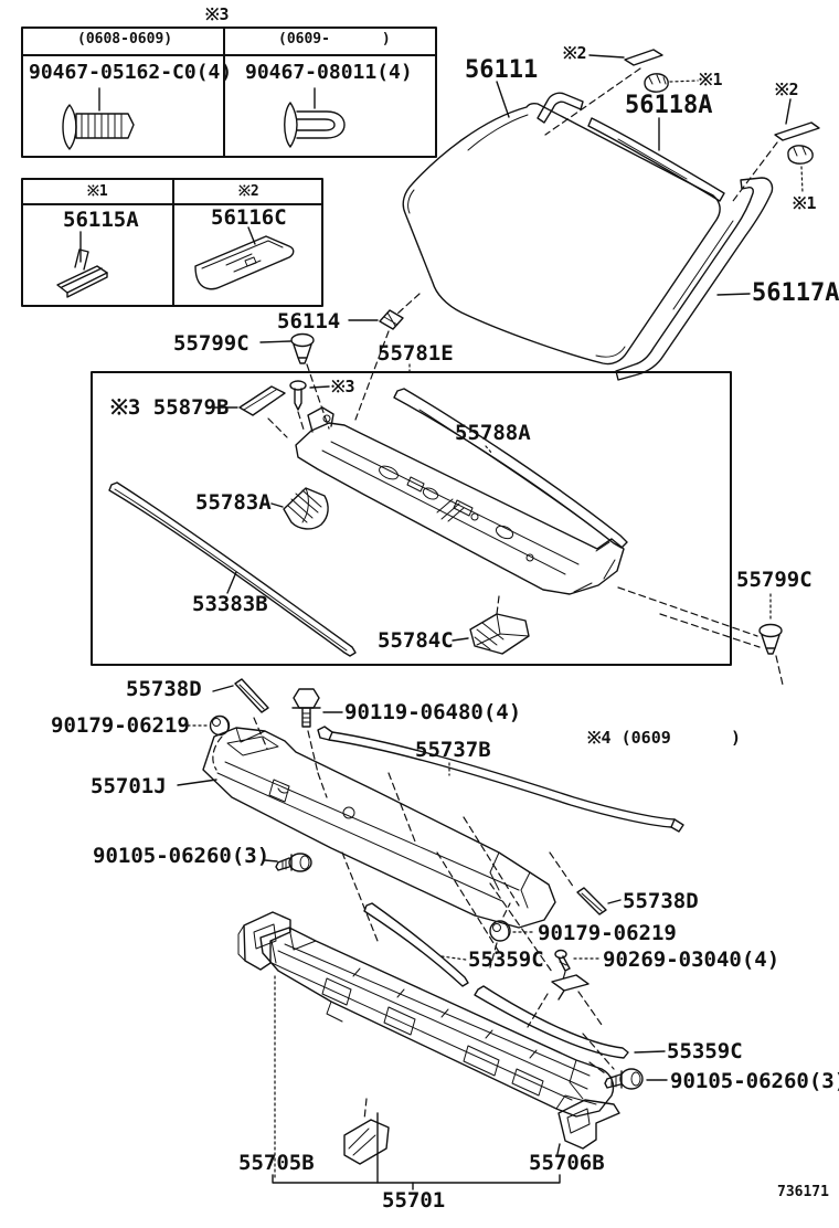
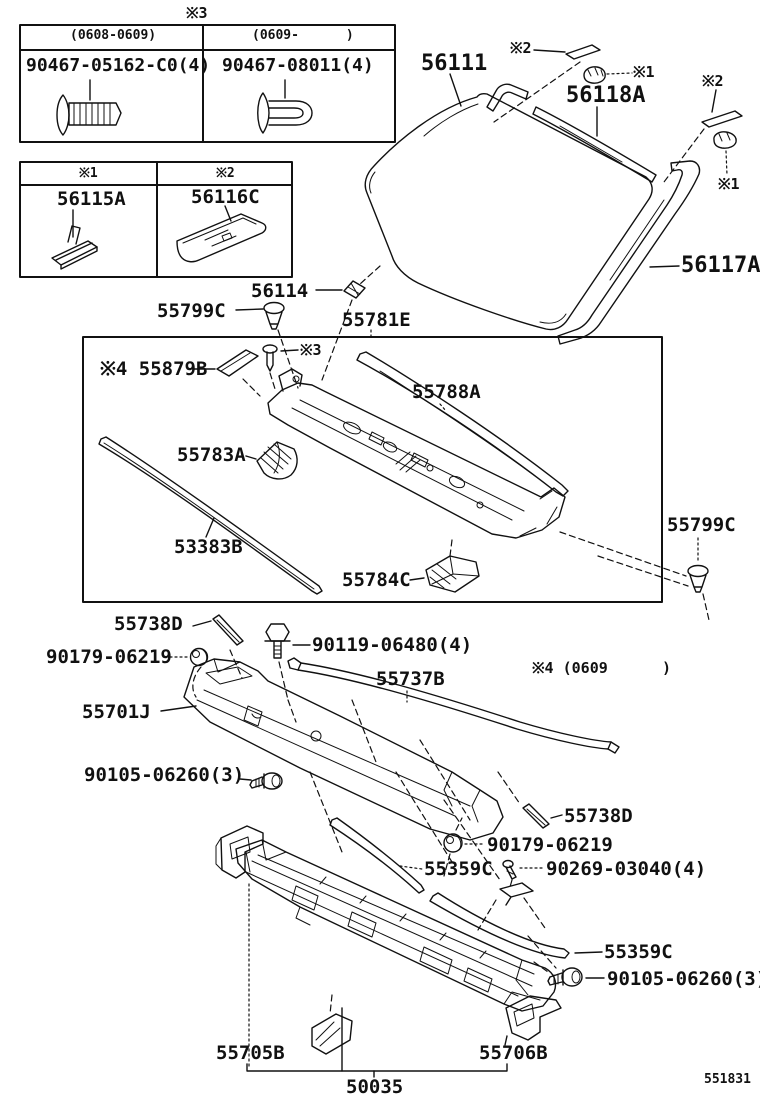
  ※3
  (0608-0609)
  (0609- )
  90467-05162-C0(4)
  90467-08011(4)
  ※1
  ※2
  56115A
  56116C
  56111
  ※2
  ※1
  56118A
  ※2
  ※1
  56117A
  56114
  55799C
  55781E
- ※3 55879B
+ ※4 55879B
  ※3
  55788A
  55783A
  53383B
  55784C
  55799C
  55738D
  90179-06219
  90119-06480(4)
  55737B
  ※4 (0609 )
  55701J
  90105-06260(3)
  55738D
  90179-06219
  55359C
  90269-03040(4)
  55359C
  90105-06260(3
  55705B
  55706B
- 55701
+ 50035
- 736171
+ 551831
